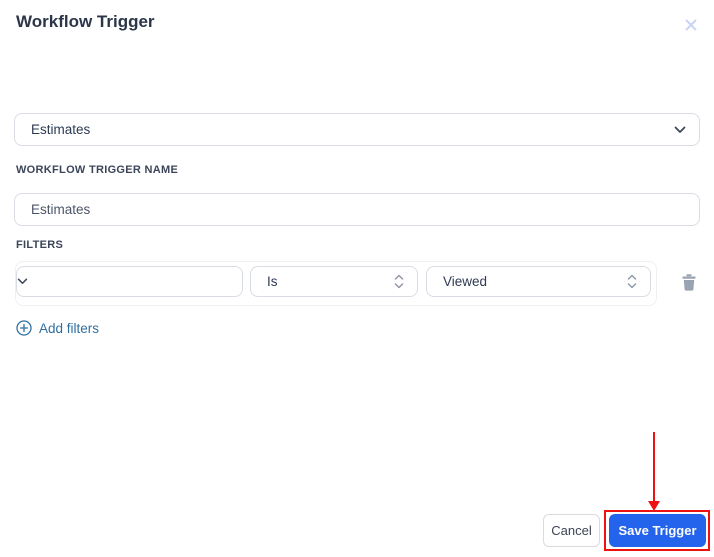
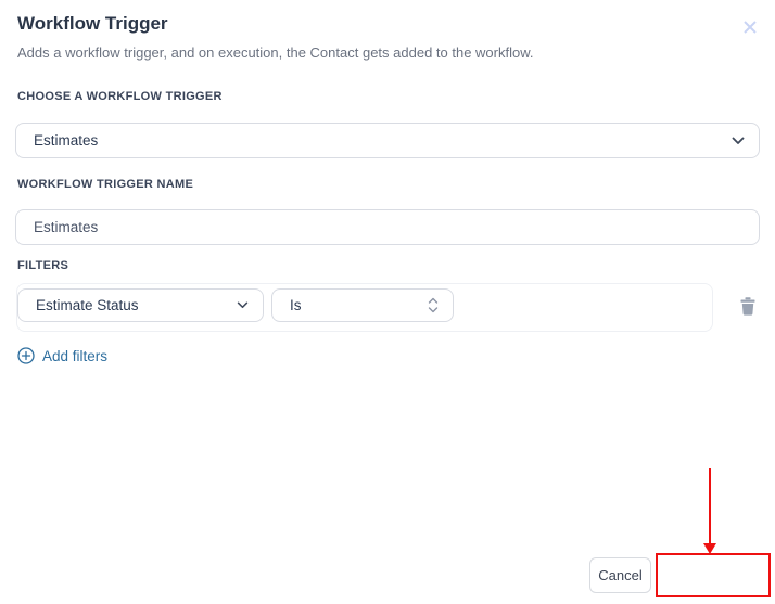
  Workflow Trigger
+ Adds a workflow trigger, and on execution, the Contact gets added to the workflow.
+ CHOOSE A WORKFLOW TRIGGER
  Estimates
  WORKFLOW TRIGGER NAME
  Estimates
  FILTERS
+ Estimate Status
  Is
- Viewed
  Add filters
  Cancel
- Save Trigger
